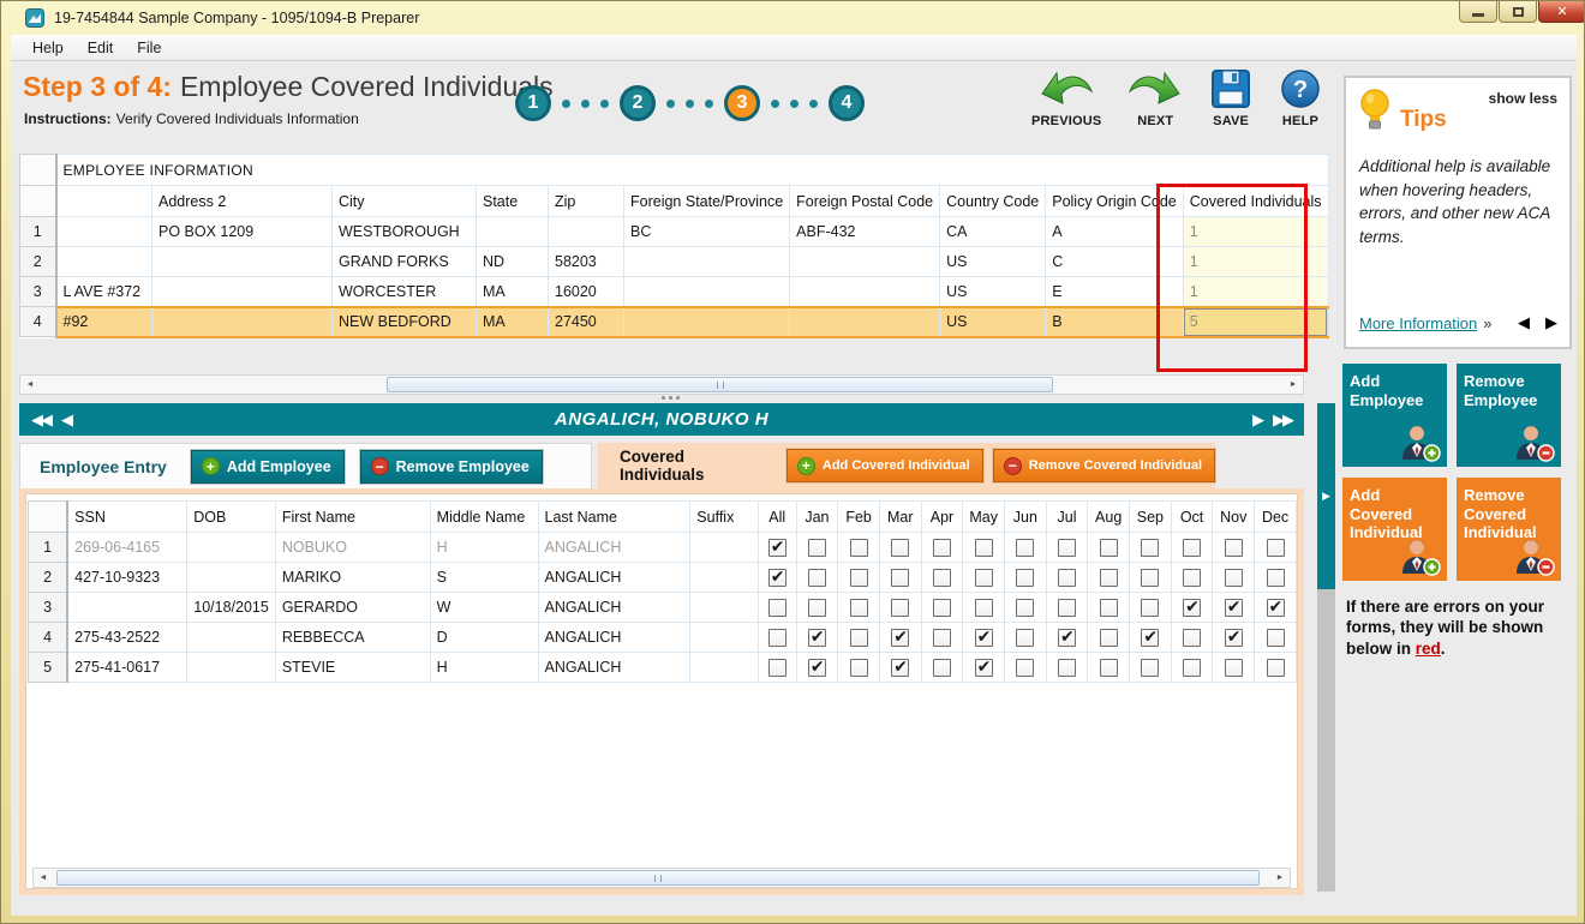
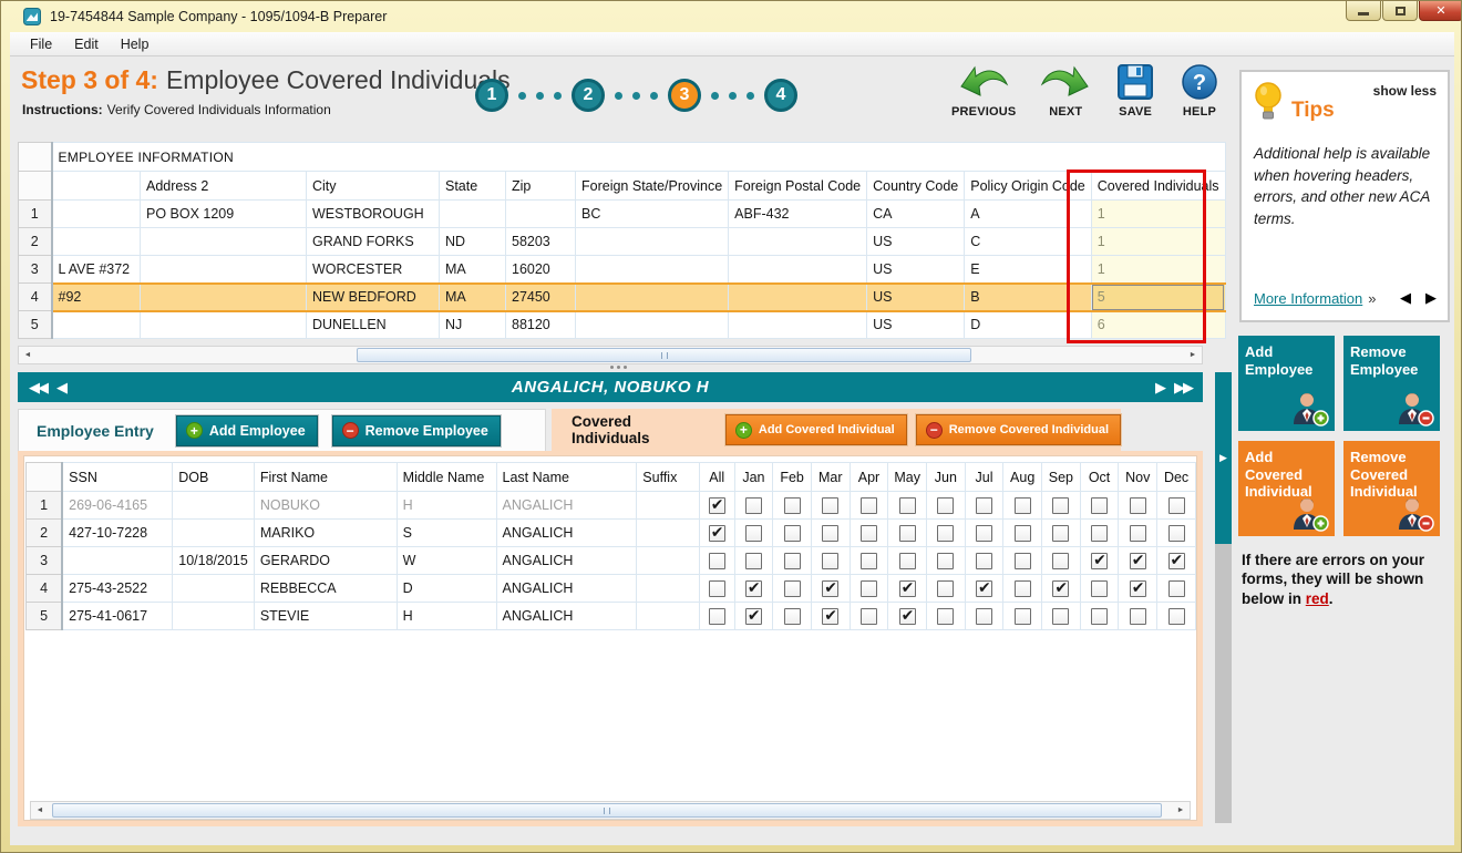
  19-7454844 Sample Company - 1095/1094-B Preparer
  ✕
- Help
+ File
  Edit
- File
+ Help
  Step 3 of 4: Employee Covered Individus
  Instructions: Verify Covered Individuals Information
  1
  2
  3
  4
  PREVIOUS
  NEXT
  SAVE
  ?
  HELP
  	EMPLOYEE INFORMATION
  		Address 2	City	State	Zip	Foreign State/Province	Foreign Postal Code	Country Code	Policy Origin Code	Covered Individuals
  1		PO BOX 1209	WESTBOROUGH			BC	ABF-432	CA	A	1
  2			GRAND FORKS	ND	58203			US	C	1
  3	L AVE #372		WORCESTER	MA	16020			US	E	1
  4	#92		NEW BEDFORD	MA	27450			US	B	5
+ 5			DUNELLEN	NJ	88120			US	D	6
  ◀◀
  ◀
  ANGALICH, NOBUKO H
  ▶
  ▶▶
  Employee Entry
  +
  Add Employee
  −
  Remove Employee
  Covered Individuals
  +
  Add Covered Individual
  −
  Remove Covered Individual
  	SSN	DOB	First Name	Middle Name	Last Name	Suffix	All	Jan	Feb	Mar	Apr	May	Jun	Jul	Aug	Sep	Oct	Nov	Dec
  1	269-06-4165		NOBUKO	H	ANGALICH
- 2	427-10-9323		MARIKO	S	ANGALICH
+ 2	427-10-7228		MARIKO	S	ANGALICH
  3		10/18/2015	GERARDO	W	ANGALICH
  4	275-43-2522		REBBECCA	D	ANGALICH
  5	275-41-0617		STEVIE	H	ANGALICH
  ▶
  Tips
  show less
  Additional help is available when hovering headers, errors, and other new ACA terms.
  More Information
  »
  ◀
  ▶
  Add Employee
  Remove Employee
  Add Covered Individual
  Remove Covered Individual
  If there are errors on your forms, they will be shown below in red.
